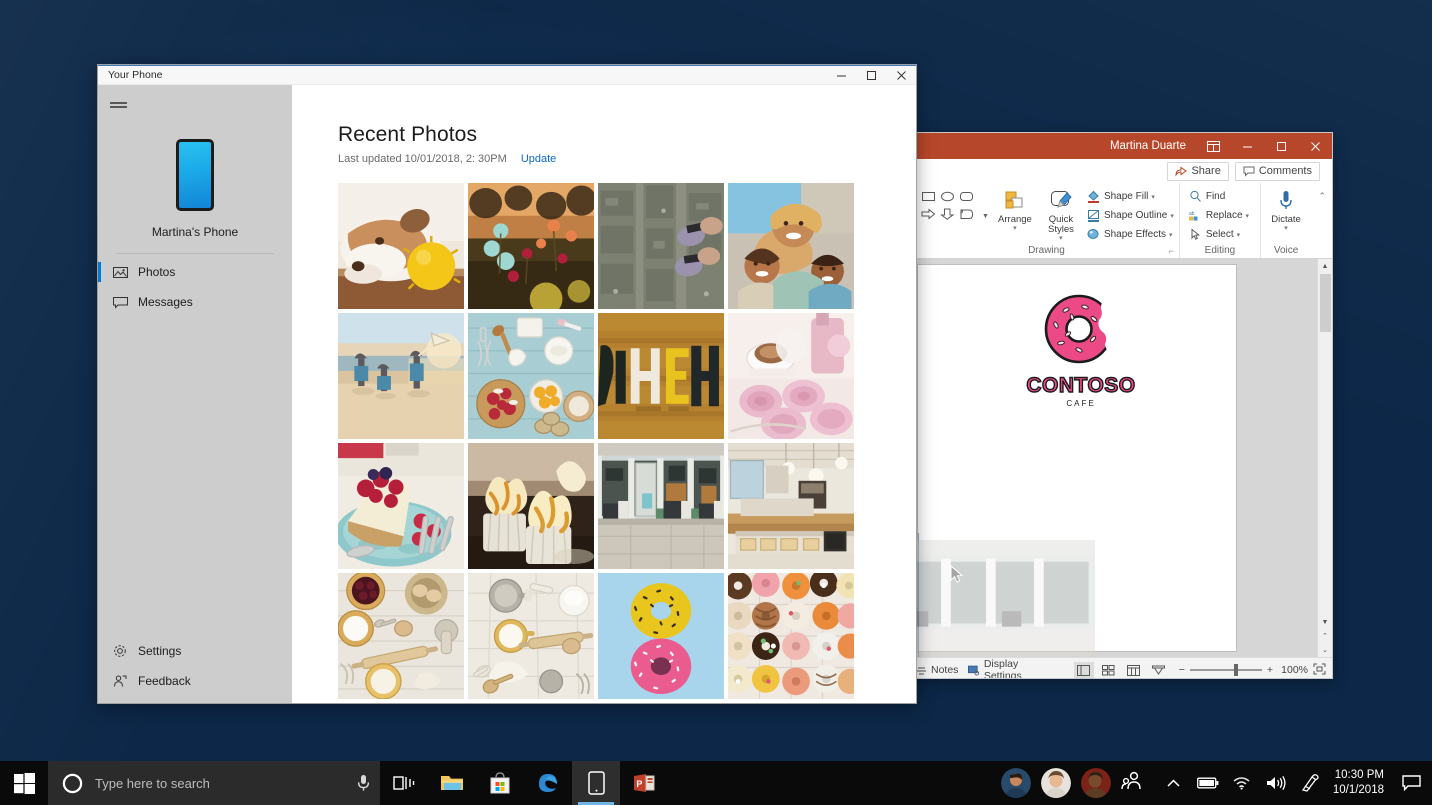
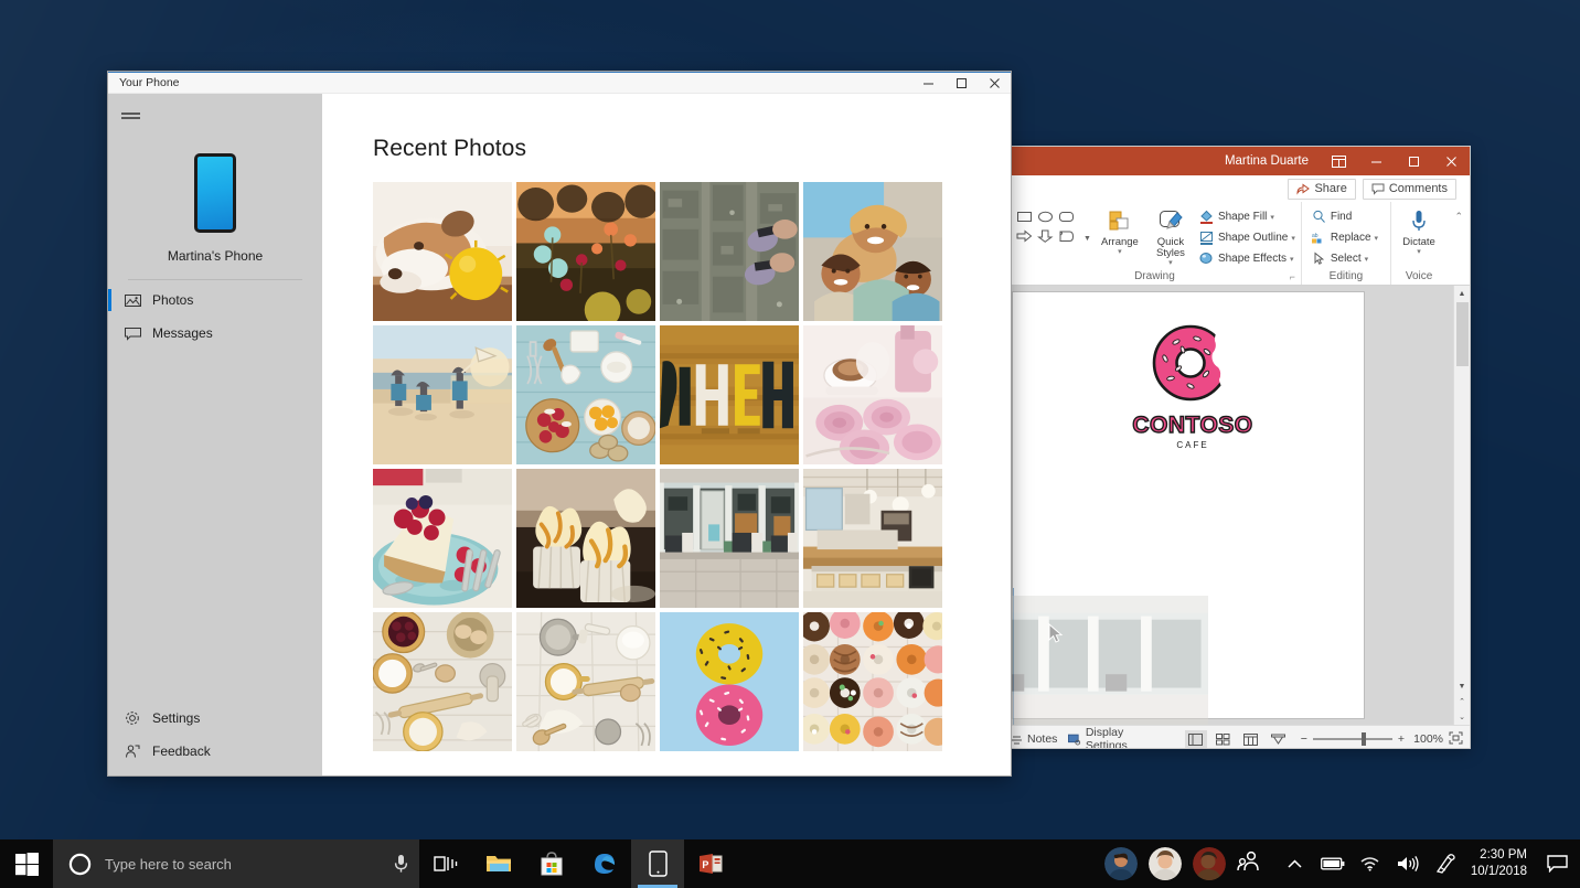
  Martina Duarte
  Share
  Comments
  Arrange
  Quick Styles
  Shape Fill
  Shape Outline
  Shape Effects
  Drawing
  ⌐
  Find
  Replace
  Select
  Editing
  Dictate
  Voice
  ⌃
  CONTOSO
  CAFE
  Notes
  Display Settings
  −
  +
  100%
  Your Phone
  Martina's Phone
  Photos
  Messages
  Settings
  Feedback
  Recent Photos
- Last updated 10/01/2018, 2: 30PM
- Update
  Type here to search
  P
- 10:30 PM
+ 2:30 PM
  10/1/2018
